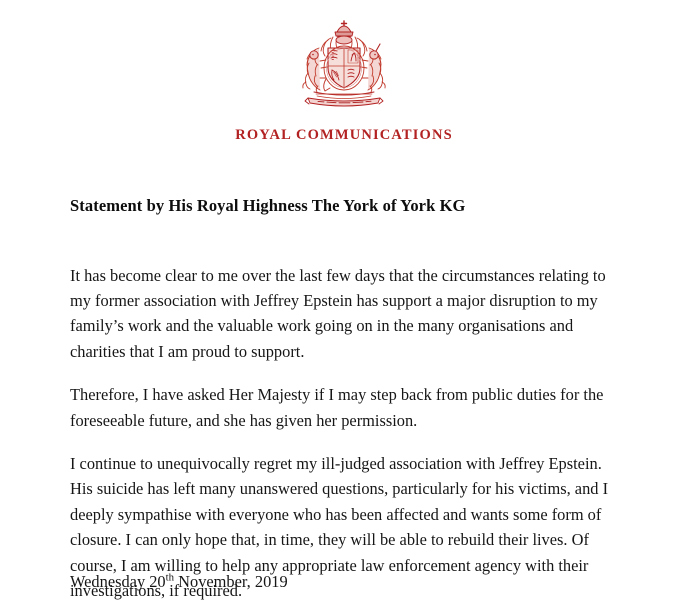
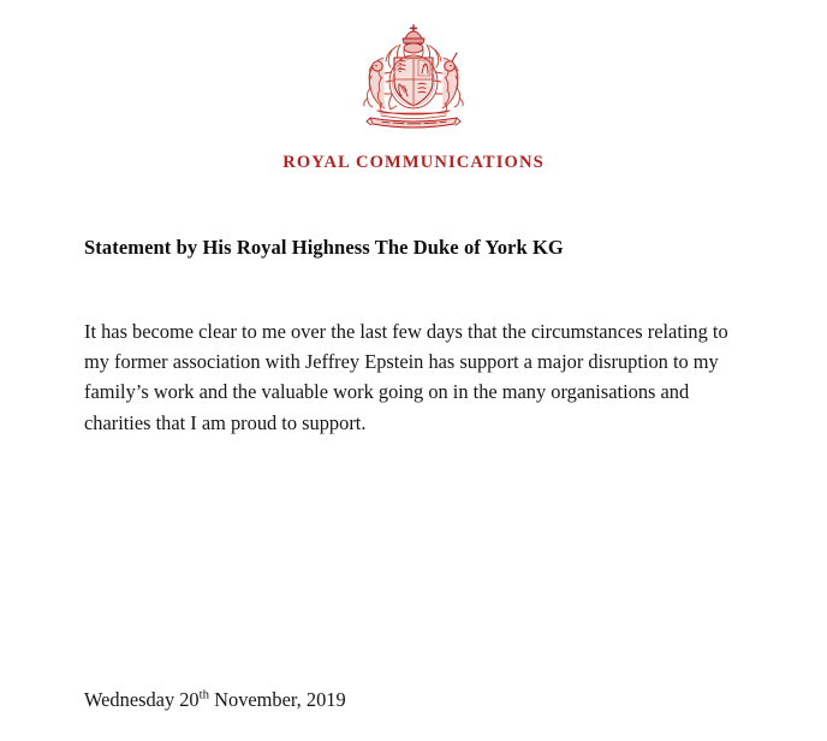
  ROYAL COMMUNICATIONS
- Statement by His Royal Highness The York of York KG
+ Statement by His Royal Highness The Duke of York KG
  It has become clear to me over the last few days that the circumstances relating to my former association with Jeffrey Epstein has support a major disruption to my family’s work and the valuable work going on in the many organisations and charities that I am proud to support.
- Therefore, I have asked Her Majesty if I may step back from public duties for the foreseeable future, and she has given her permission.
- I continue to unequivocally regret my ill-judged association with Jeffrey Epstein. His suicide has left many unanswered questions, particularly for his victims, and I deeply sympathise with everyone who has been affected and wants some form of closure. I can only hope that, in time, they will be able to rebuild their lives. Of course, I am willing to help any appropriate law enforcement agency with their investigations, if required.
  Wednesday 20th November, 2019
